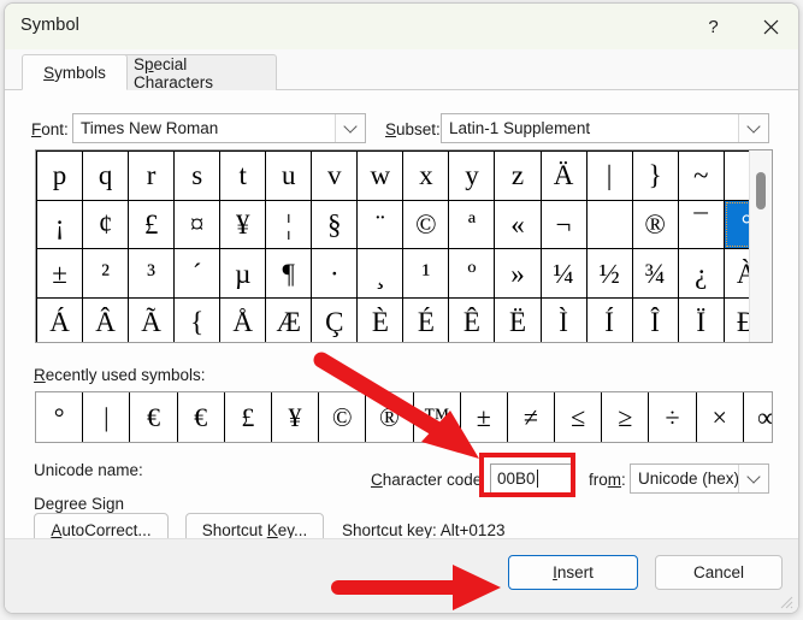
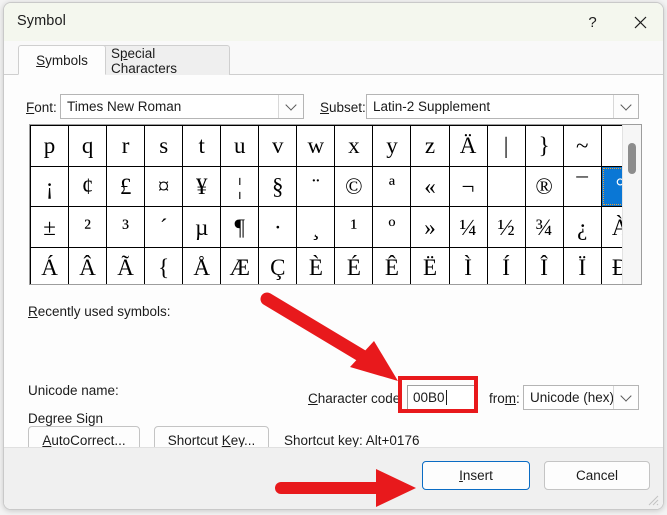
  Symbol
  ?
  Symbols
  Special Characters
  Font:
  Times New Roman
  Subset:
- Latin-1 Supplement
+ Latin-2 Supplement
  p	q	r	s	t	u	v	w	x	y	z	Ä	|	}	~
  ¡	¢	£	¤	¥	¦	§	¨	©	ª	«	¬		®	¯	°
  ±	²	³	´	µ	¶	·	¸	¹	º	»	¼	½	¾	¿	À
  Á	Â	Ã	{	Å	Æ	Ç	È	É	Ê	Ë	Ì	Í	Î	Ï	Ð
  Recently used symbols:
- °	|	€	€	£	¥	©	®	™	±	≠	≤	≥	÷	×	∞
  Unicode name:
  Degree Sign
  Character code
  00B0
  from:
  Unicode (hex)
  AutoCorrect...
  Shortcut Key...
- Shortcut key: Alt+0123
+ Shortcut key: Alt+0176
  Insert
  Cancel
